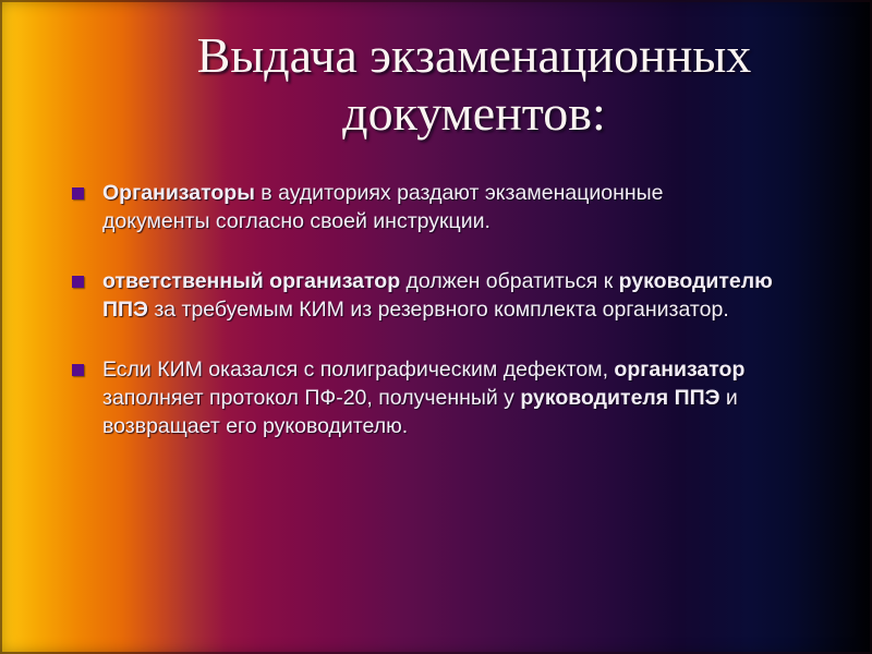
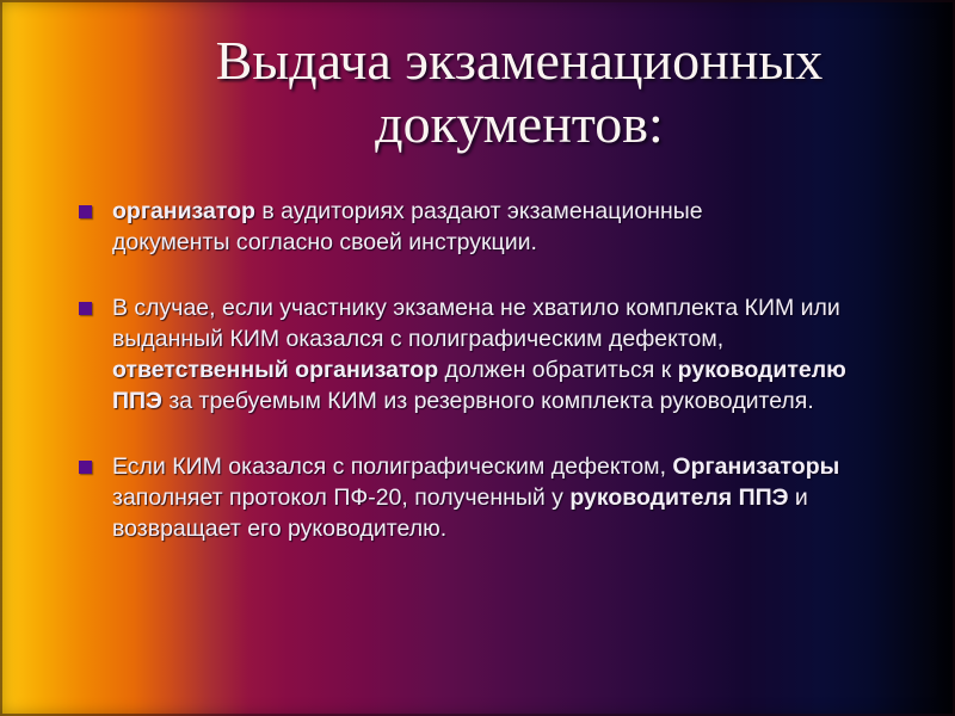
  Выдача экзаменационных документов:
- Организаторы в аудиториях раздают экзаменационные
+ организатор в аудиториях раздают экзаменационные
  документы согласно своей инструкции.
+ В случае, если участнику экзамена не хватило комплекта КИМ или
+ выданный КИМ оказался с полиграфическим дефектом,
  ответственный организатор должен обратиться к руководителю
- ППЭ за требуемым КИМ из резервного комплекта организатор.
+ ППЭ за требуемым КИМ из резервного комплекта руководителя.
- Если КИМ оказался с полиграфическим дефектом, организатор
+ Если КИМ оказался с полиграфическим дефектом, Организаторы
  заполняет протокол ПФ-20, полученный у руководителя ППЭ и
  возвращает его руководителю.
